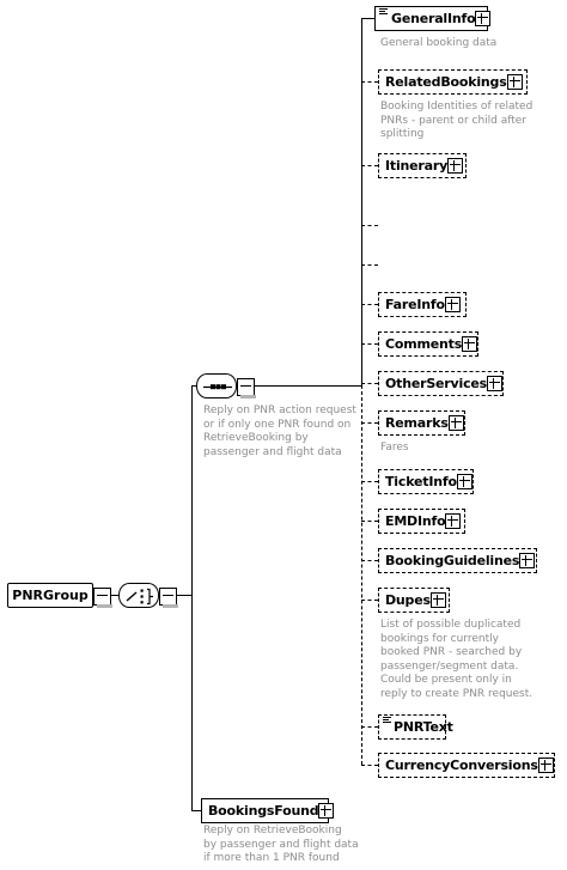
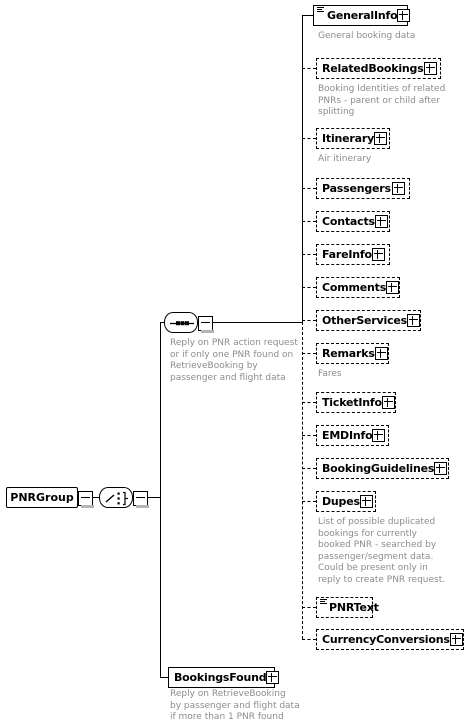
  PNRGroup
  Reply on PNR action request
  or if only one PNR found on
  RetrieveBooking by
  passenger and flight data
  GeneralInfo
  General booking data
  RelatedBookings
  Booking Identities of related
  PNRs - parent or child after
  splitting
  Itinerary
+ Air itinerary
+ Passengers
+ Contacts
  FareInfo
  Comments
  OtherServices
  Remarks
  Fares
  TicketInfo
  EMDInfo
  BookingGuidelines
  Dupes
  List of possible duplicated
  bookings for currently
  booked PNR - searched by
  passenger/segment data.
  Could be present only in
  reply to create PNR request.
  PNRText
  CurrencyConversions
  BookingsFound
  Reply on RetrieveBooking
  by passenger and flight data
  if more than 1 PNR found
